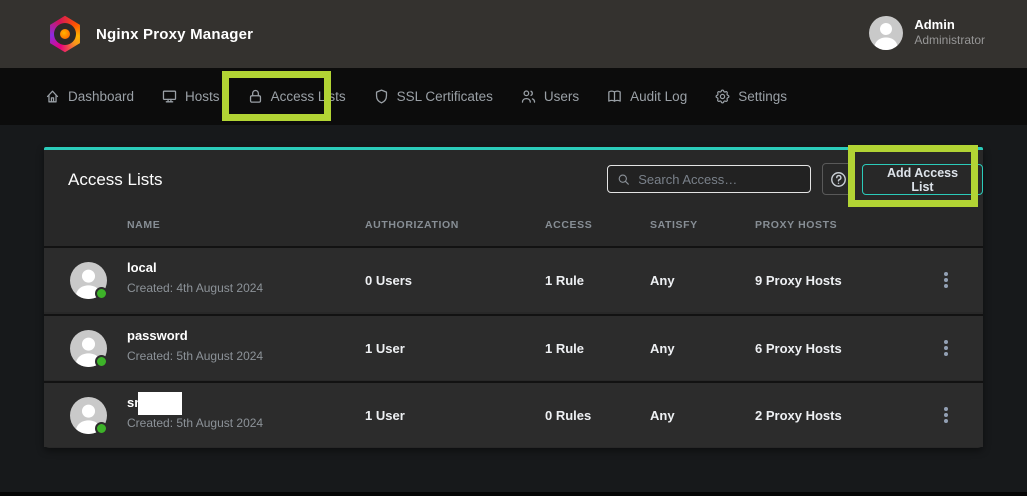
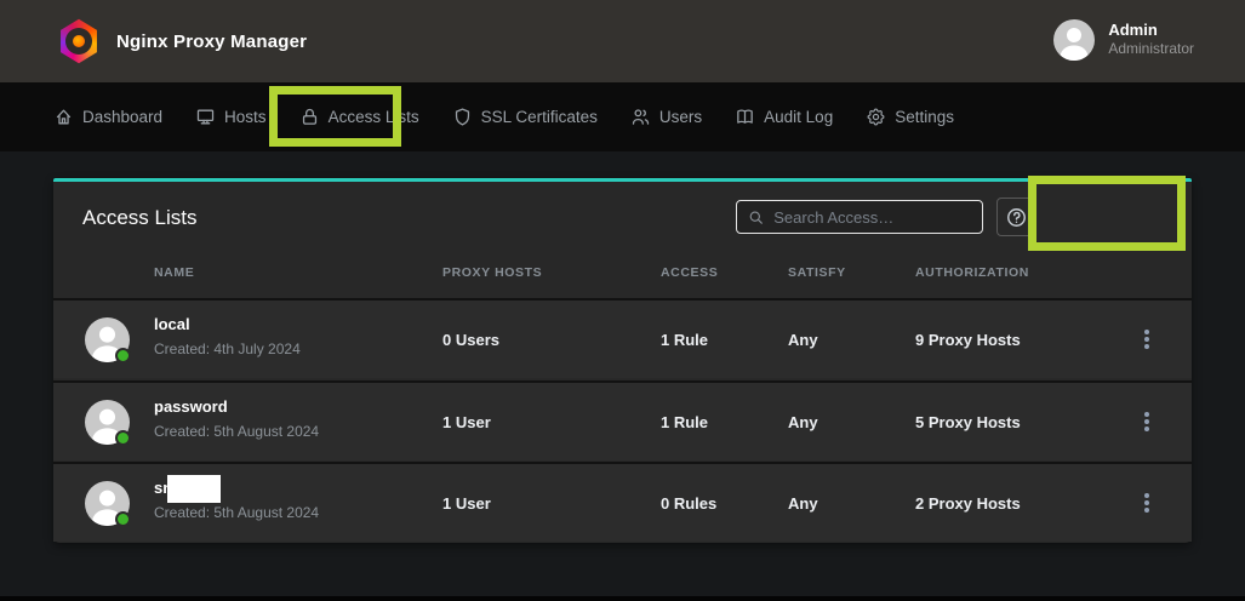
  Nginx Proxy Manager
  Admin
  Administrator
  Dashboard
  Hosts
  Access Lists
  SSL Certificates
  Users
  Audit Log
  Settings
  Access Lists
  Search Access…
- Add Access List
  NAME
- AUTHORIZATION
+ PROXY HOSTS
  ACCESS
  SATISFY
- PROXY HOSTS
+ AUTHORIZATION
  local
- Created: 4th August 2024
+ Created: 4th July 2024
  0 Users
  1 Rule
  Any
  9 Proxy Hosts
  password
  Created: 5th August 2024
  1 User
  1 Rule
  Any
- 6 Proxy Hosts
+ 5 Proxy Hosts
  Created: 5th August 2024
  1 User
  0 Rules
  Any
  2 Proxy Hosts
